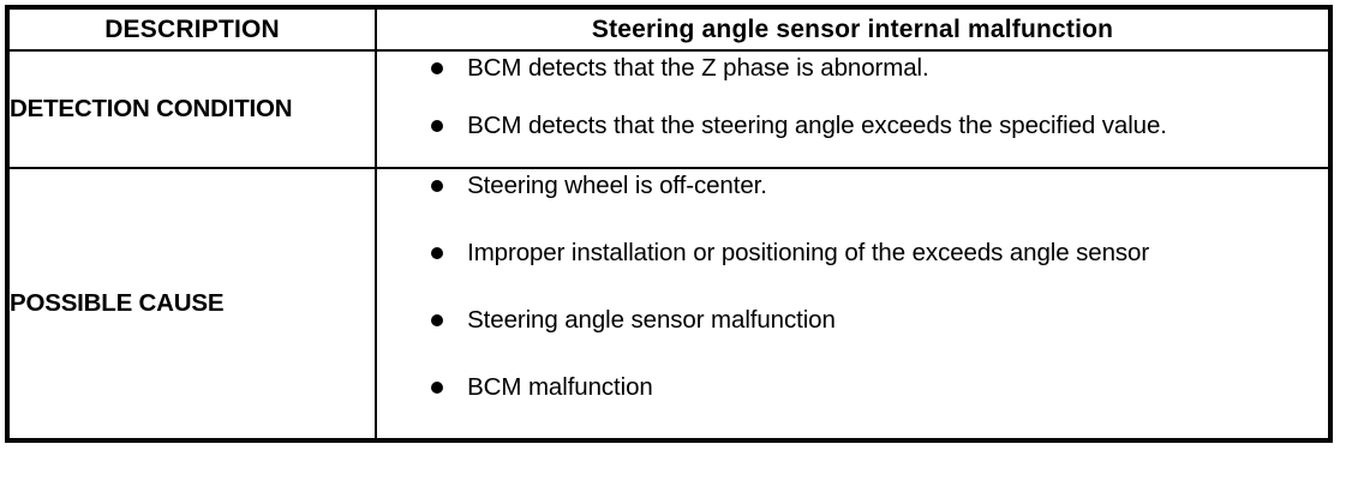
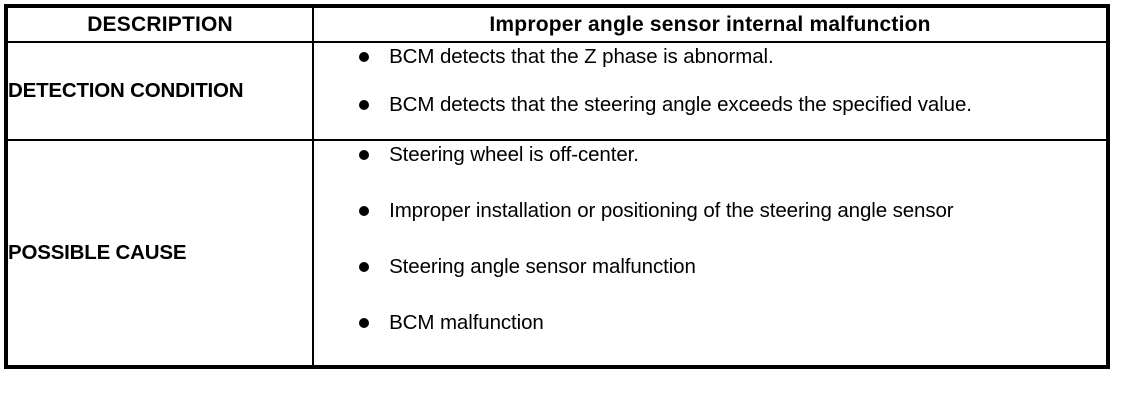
- DESCRIPTION	Steering angle sensor internal malfunction
+ DESCRIPTION	Improper angle sensor internal malfunction
  DETECTION CONDITION	BCM detects that the Z phase is abnormal. BCM detects that the steering angle exceeds the specified value.
- POSSIBLE CAUSE	Steering wheel is off-center. Improper installation or positioning of the exceeds angle sensor Steering angle sensor malfunction BCM malfunction
+ POSSIBLE CAUSE	Steering wheel is off-center. Improper installation or positioning of the steering angle sensor Steering angle sensor malfunction BCM malfunction
